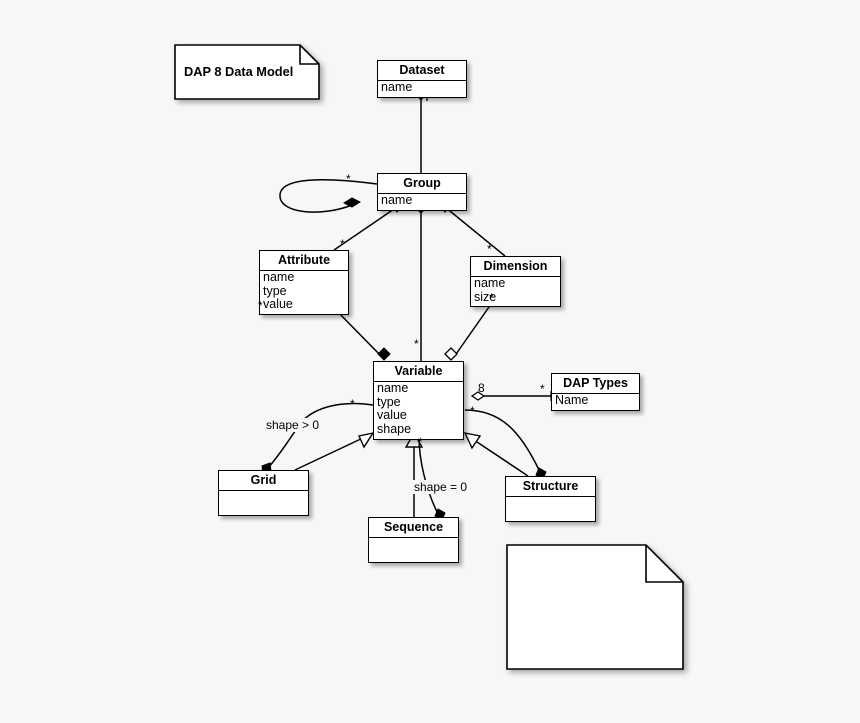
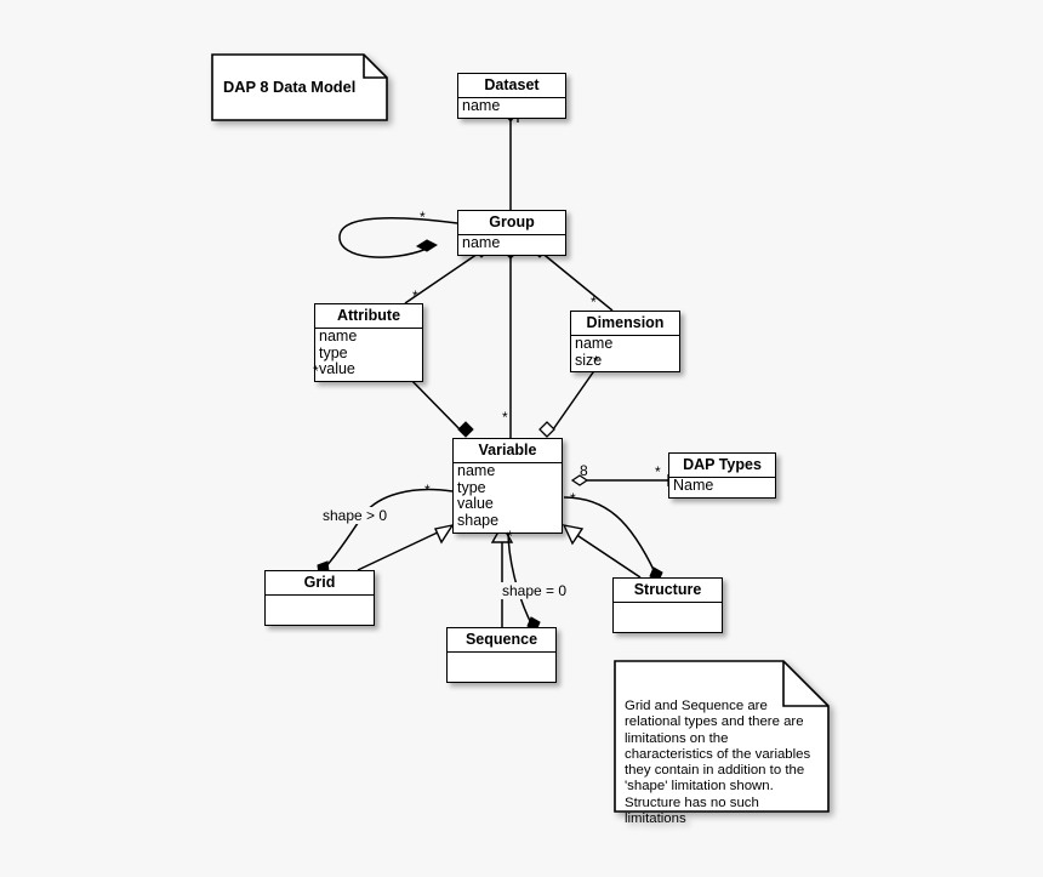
  DAP 8 Data Model
+ Grid and Sequence are relational types and there are limitations on the characteristics of the variables they contain in addition to the 'shape' limitation shown. Structure has no such limitations
  Dataset
  name
  Group
  name
  Attribute
  name
  type
  value
  Dimension
  name
  size
  Variable
  name
  type
  value
  shape
  DAP Types
  Name
  Grid
  Sequence
  Structure
  shape > 0
  shape = 0
  *
  *
  *
  *
  *
  *
  8
  *
  *
  *
  *
